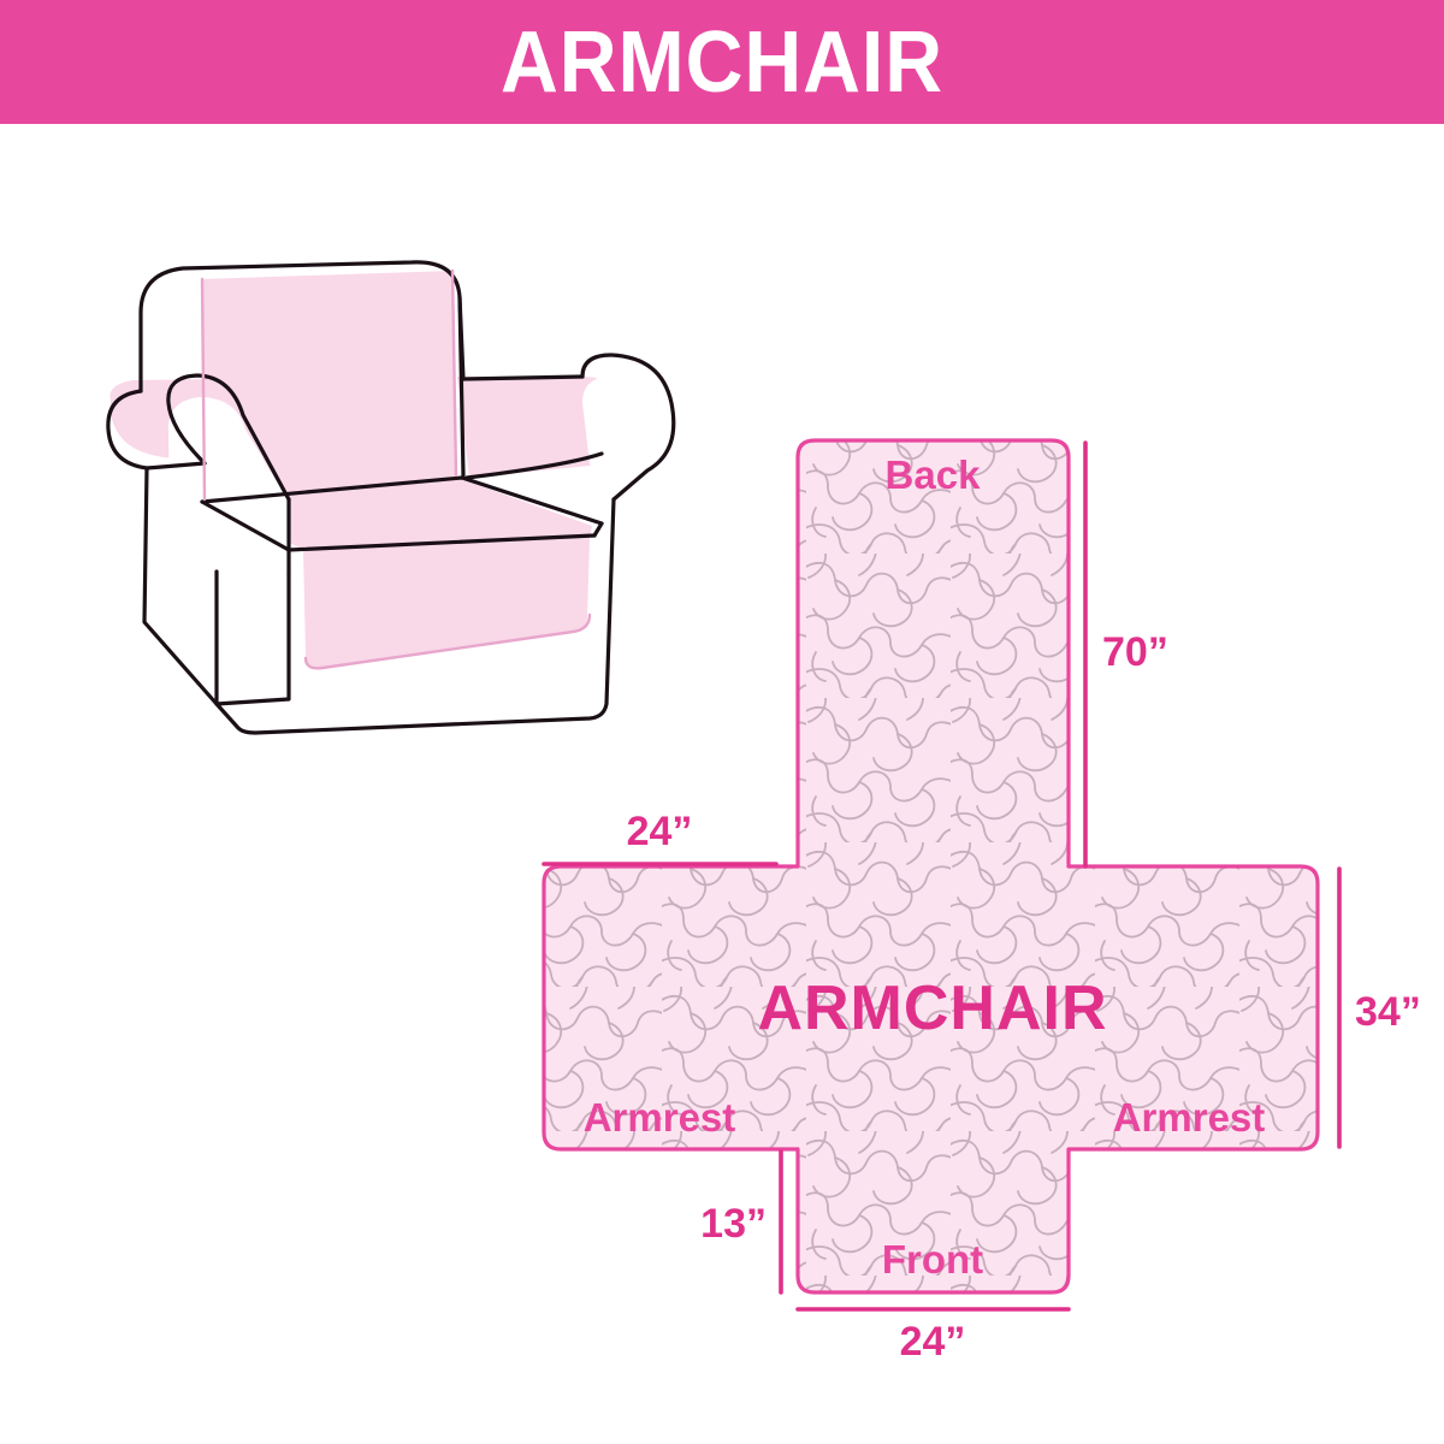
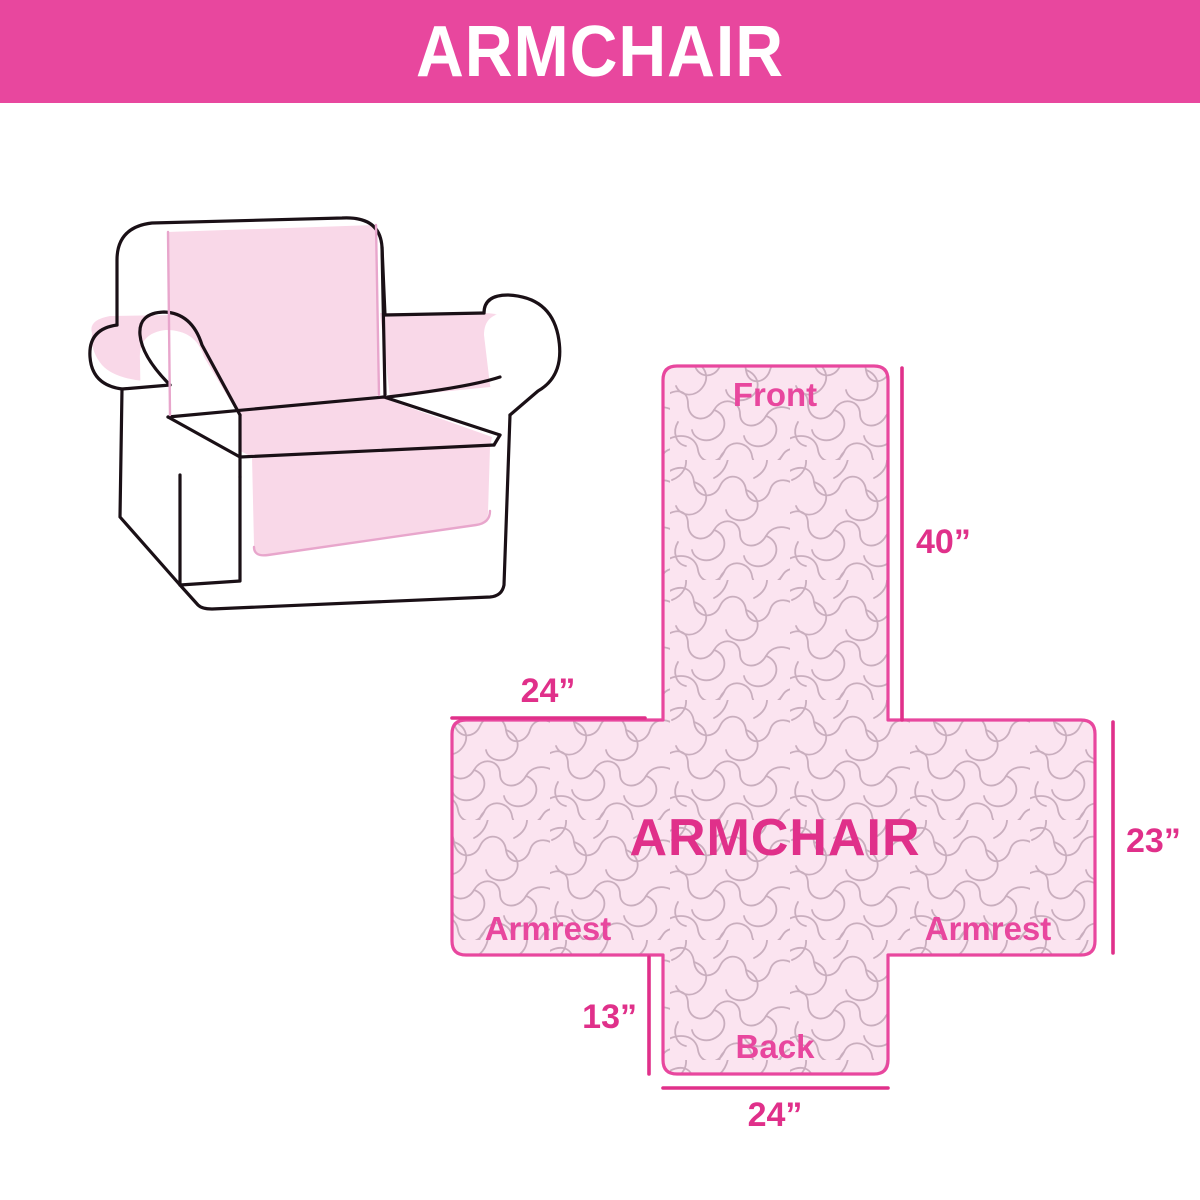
  ARMCHAIR
- Back
+ Front
  Armrest
  Armrest
- Front
+ Back
  ARMCHAIR
- 70”
+ 40”
  24”
- 34”
+ 23”
  13”
  24”
